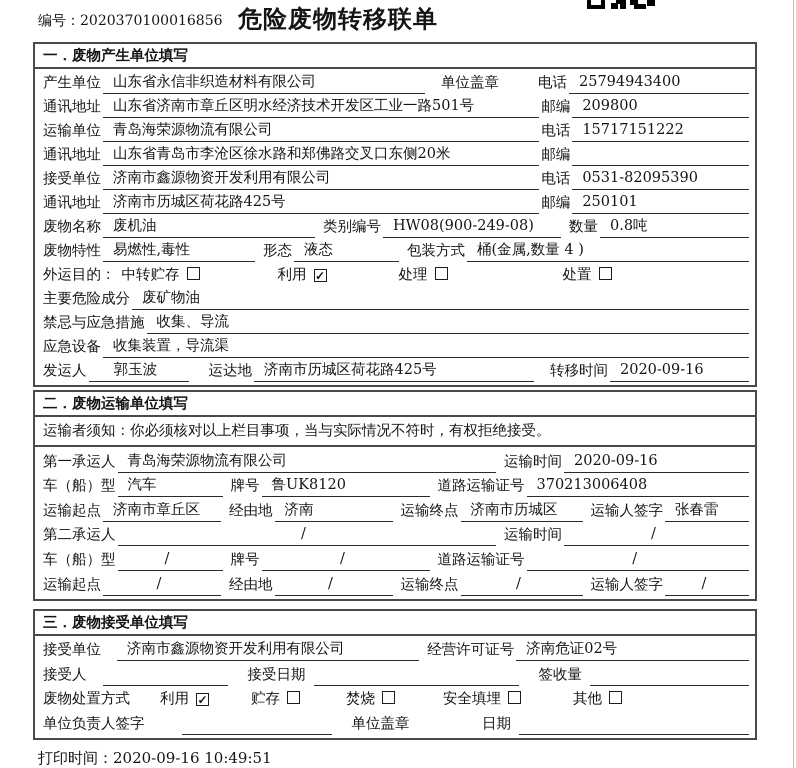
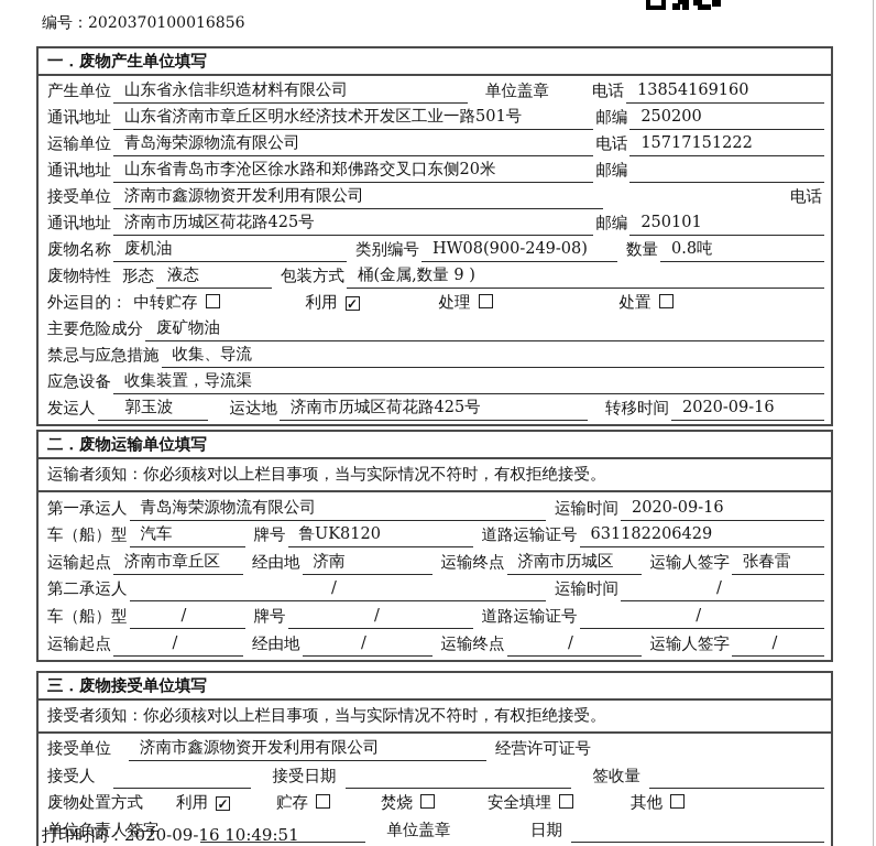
  编号：2020370100016856
- 危险废物转移联单
  一．废物产生单位填写
  产生单位
  山东省永信非织造材料有限公司
  单位盖章
  电话
- 25794943400
+ 13854169160
  通讯地址
  山东省济南市章丘区明水经济技术开发区工业一路501号
  邮编
- 209800
+ 250200
  运输单位
  青岛海荣源物流有限公司
  电话
  15717151222
  通讯地址
  山东省青岛市李沧区徐水路和郑佛路交叉口东侧20米
  邮编
  接受单位
  济南市鑫源物资开发利用有限公司
  电话
- 0531-82095390
  通讯地址
  济南市历城区荷花路425号
  邮编
  250101
  废物名称
  废机油
  类别编号
  HW08(900-249-08)
  数量
  0.8吨
  废物特性
- 易燃性,毒性
  形态
  液态
  包装方式
- 桶(金属,数量 4 )
+ 桶(金属,数量 9 )
  外运目的：
  中转贮存
  利用 ✓
  处理
  处置
  主要危险成分
  废矿物油
  禁忌与应急措施
  收集、导流
  应急设备
  收集装置，导流渠
  发运人
  郭玉波
  运达地
  济南市历城区荷花路425号
  转移时间
  2020-09-16
  二．废物运输单位填写
  运输者须知：你必须核对以上栏目事项，当与实际情况不符时，有权拒绝接受。
  第一承运人
  青岛海荣源物流有限公司
  运输时间
  2020-09-16
  车（船）型
  汽车
  牌号
  鲁UK8120
  道路运输证号
- 370213006408
+ 631182206429
  运输起点
  济南市章丘区
  经由地
  济南
  运输终点
  济南市历城区
  运输人签字
  张春雷
  第二承运人
  /
  运输时间
  /
  车（船）型
  /
  牌号
  /
  道路运输证号
  /
  运输起点
  /
  经由地
  /
  运输终点
  /
  运输人签字
  /
  三．废物接受单位填写
+ 接受者须知：你必须核对以上栏目事项，当与实际情况不符时，有权拒绝接受。
  接受单位
  济南市鑫源物资开发利用有限公司
  经营许可证号
- 济南危证02号
  接受人
  接受日期
  签收量
  废物处置方式
  利用 ✓
  贮存
  焚烧
  安全填埋
  其他
  单位负责人签字
  单位盖章
  日期
  打印时间：2020-09-16 10:49:51
